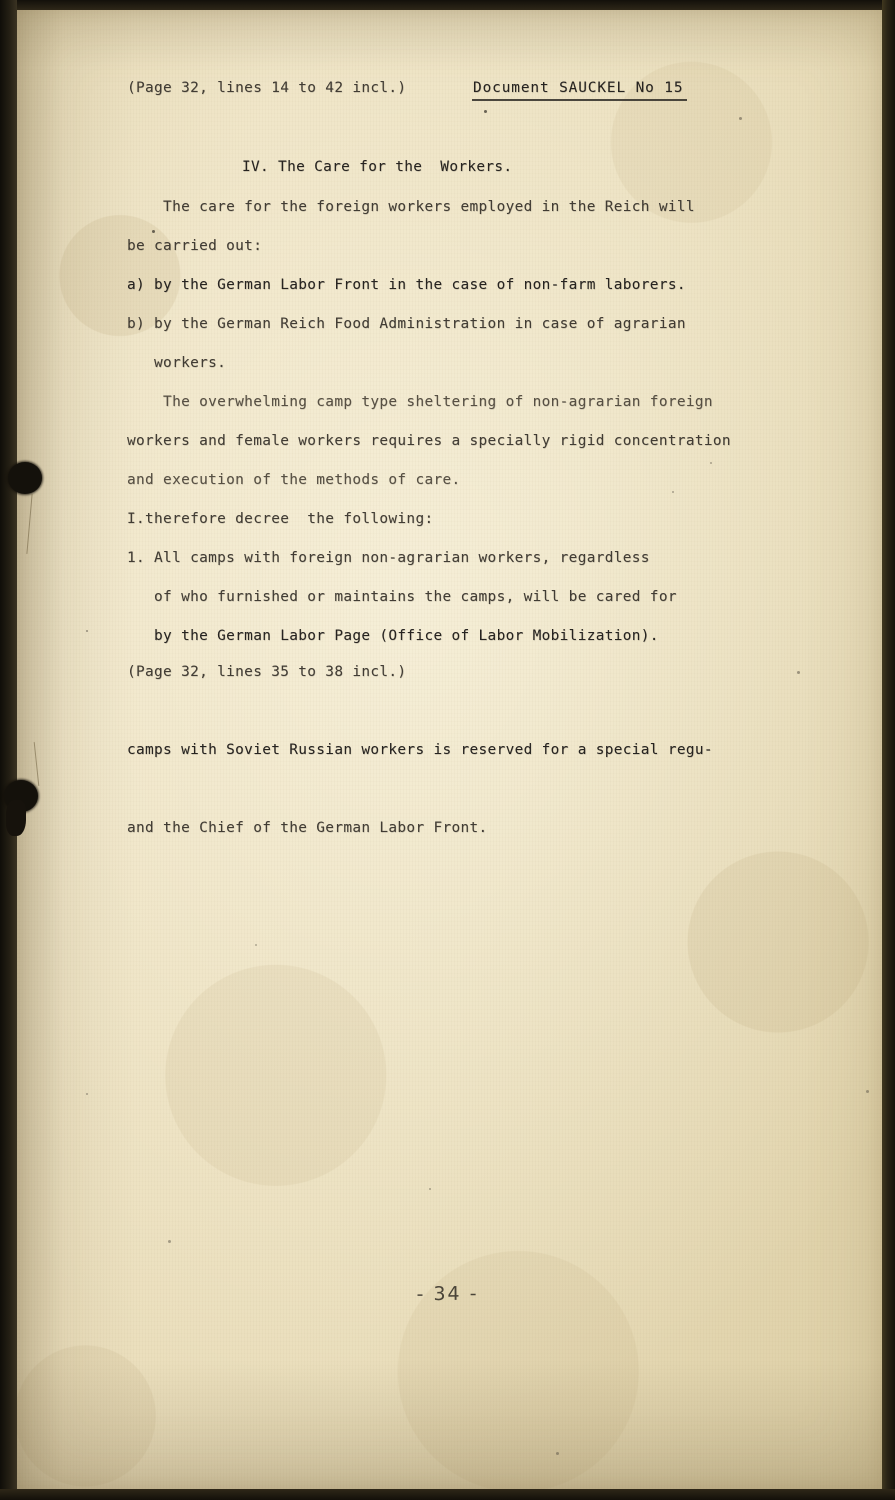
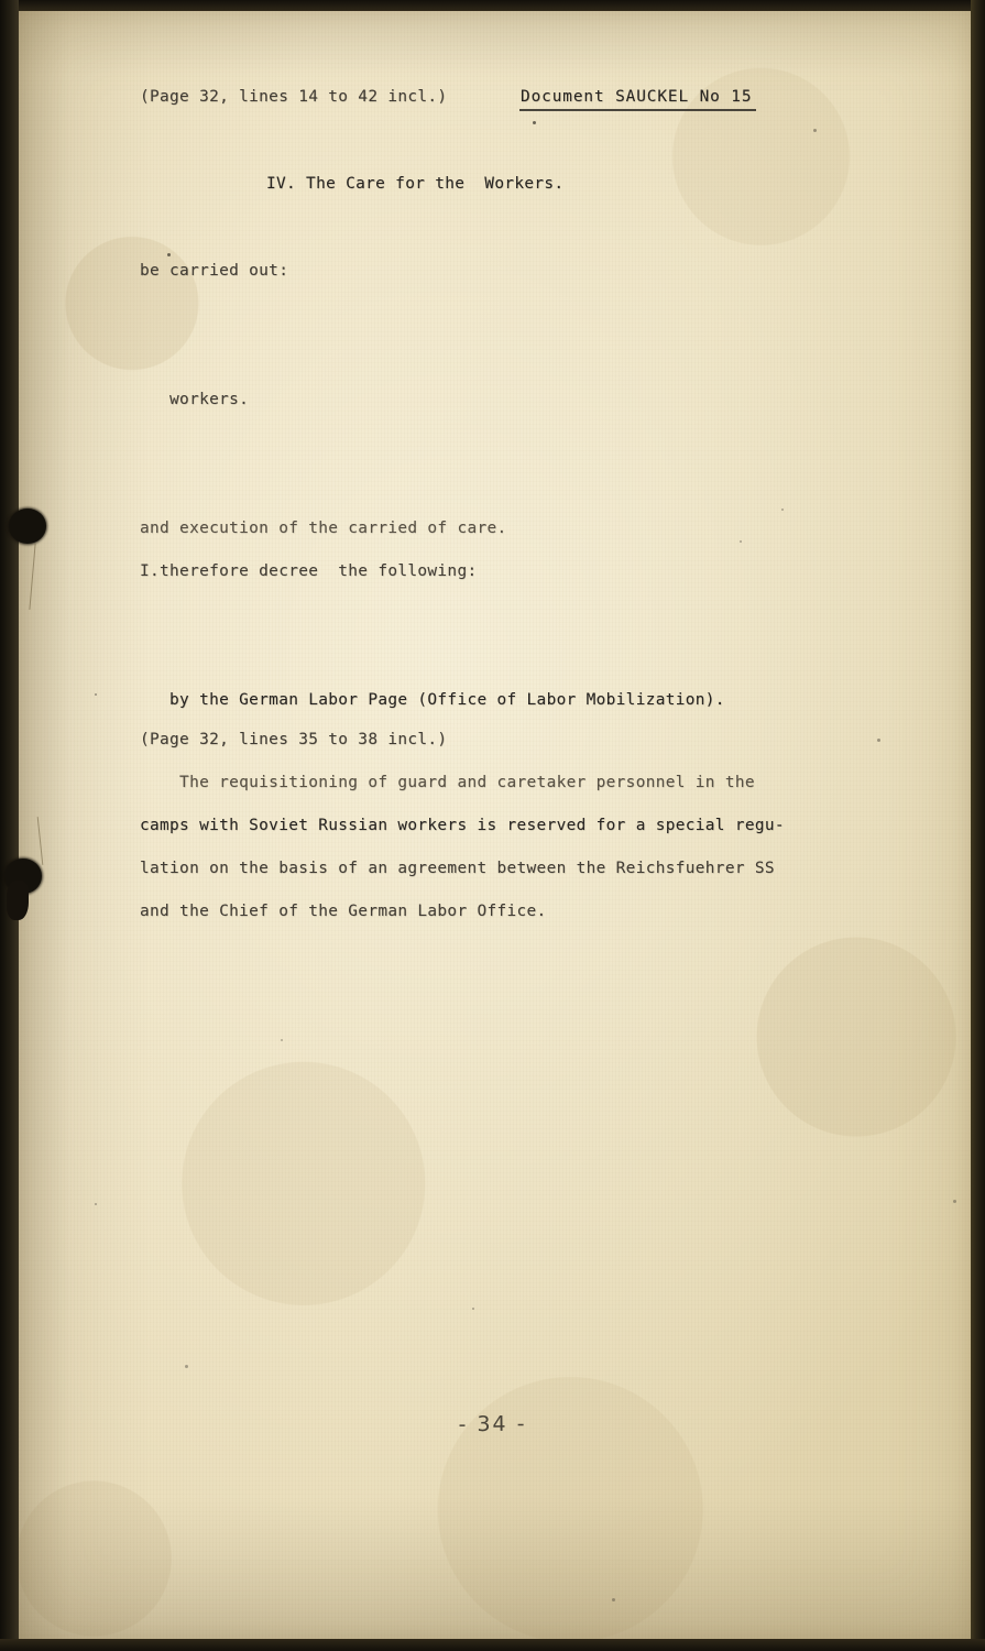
  (Page 32, lines 14 to 42 incl.)
  Document SAUCKEL No 15
  IV. The Care for the Workers.
- The care for the foreign workers employed in the Reich will
  be carried out:
- a) by the German Labor Front in the case of non-farm laborers.
- b) by the German Reich Food Administration in case of agrarian
  workers.
- The overwhelming camp type sheltering of non-agrarian foreign
- workers and female workers requires a specially rigid concentration
- and execution of the methods of care.
+ and execution of the carried of care.
  I.therefore decree the following:
- 1. All camps with foreign non-agrarian workers, regardless
- of who furnished or maintains the camps, will be cared for
  by the German Labor Page (Office of Labor Mobilization).
  (Page 32, lines 35 to 38 incl.)
+ The requisitioning of guard and caretaker personnel in the
  camps with Soviet Russian workers is reserved for a special regu-
+ lation on the basis of an agreement between the Reichsfuehrer SS
- and the Chief of the German Labor Front.
+ and the Chief of the German Labor Office.
  - 34 -
